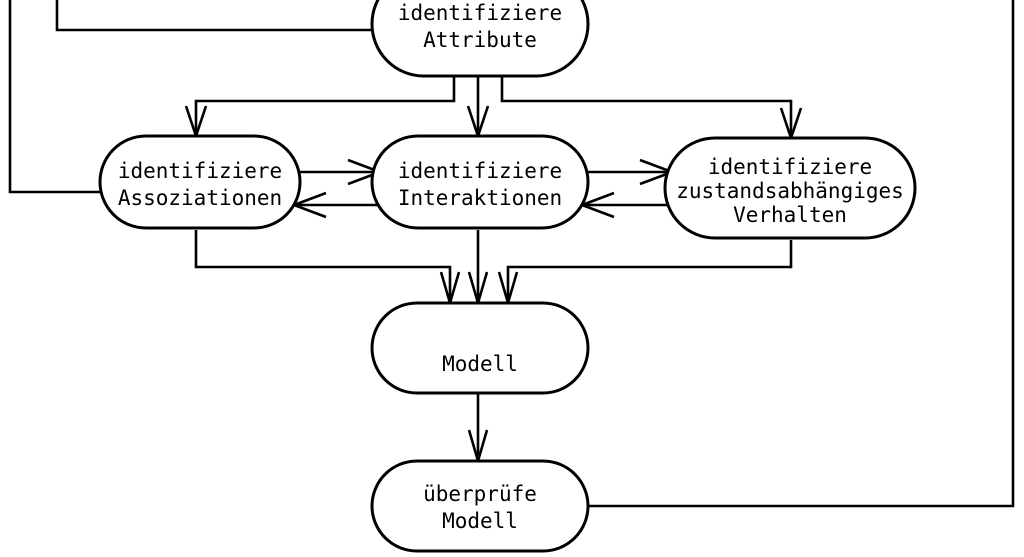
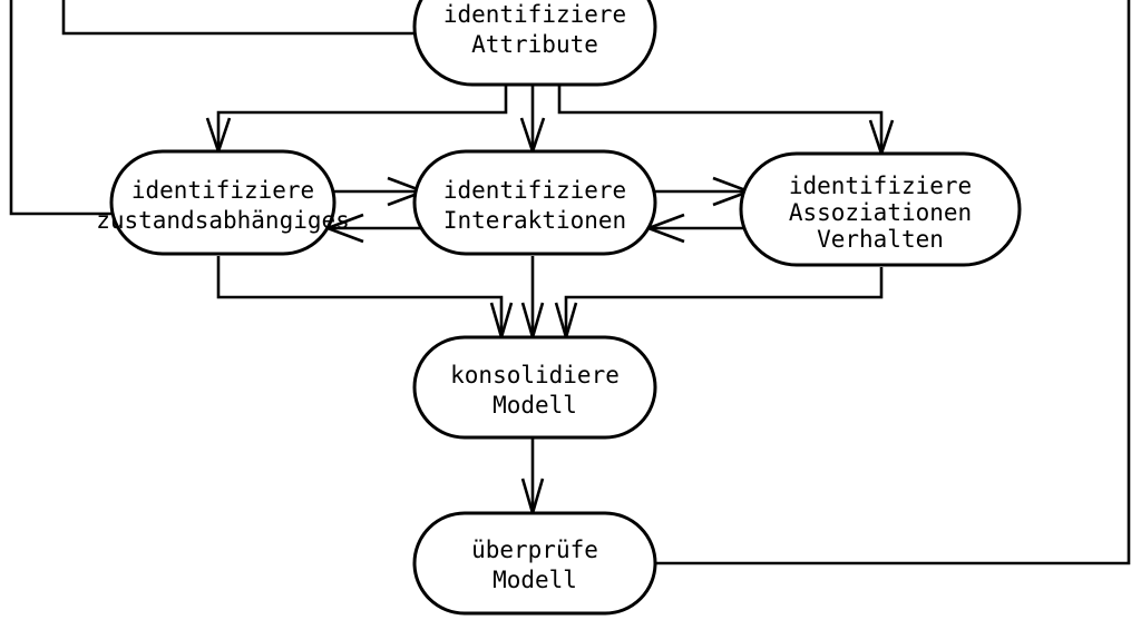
  identifiziere
  Attribute
  identifiziere
- Assoziationen
+ zustandsabhängiges
  identifiziere
  Interaktionen
  identifiziere
- zustandsabhängiges
+ Assoziationen
  Verhalten
+ konsolidiere
  Modell
  überprüfe
  Modell
